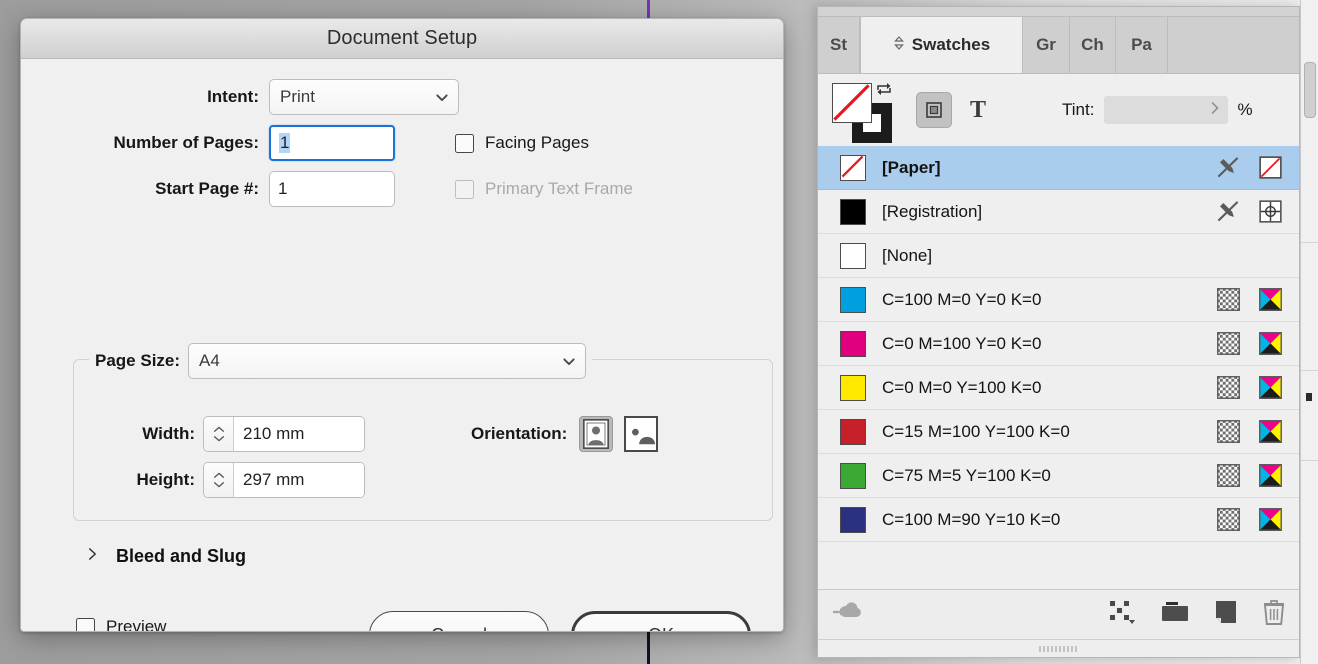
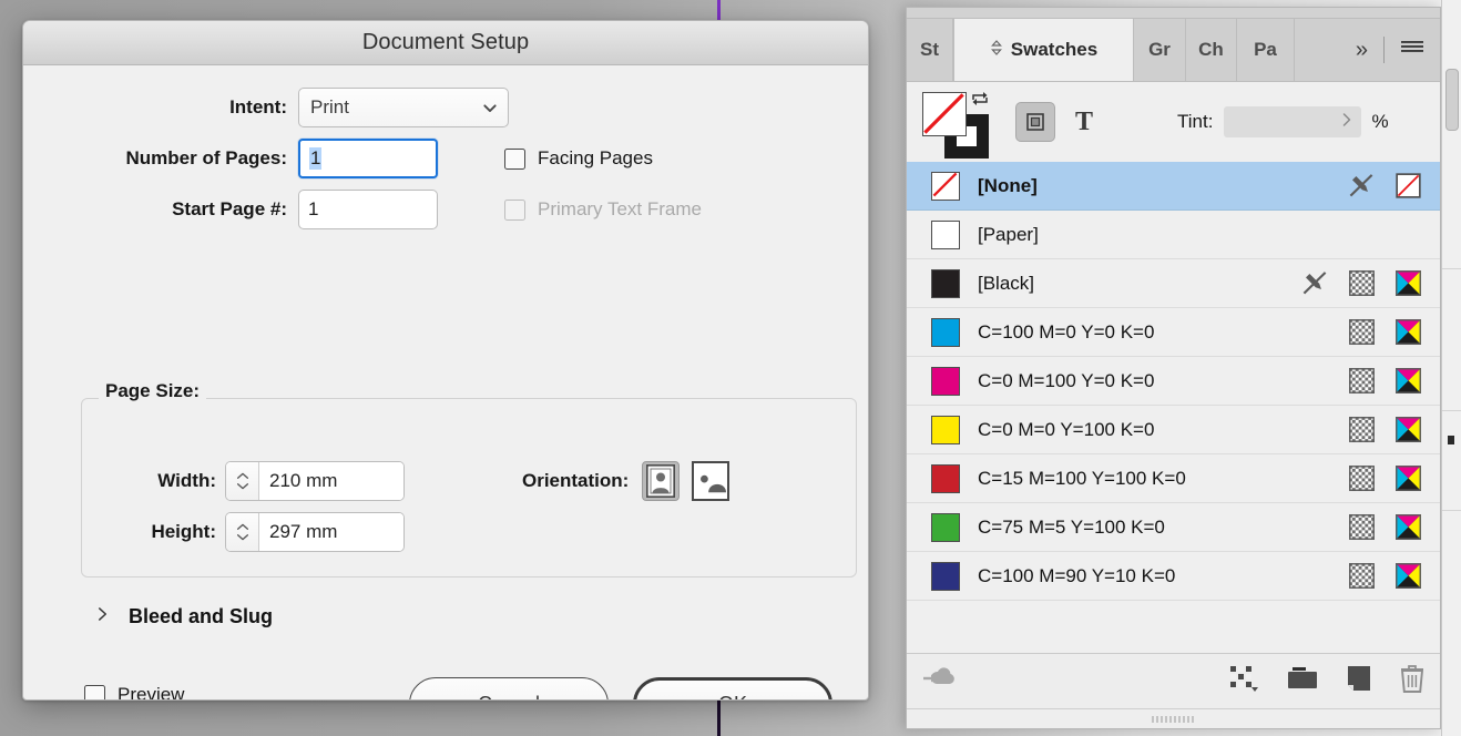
  Document Setup
  Intent:
  Print
  Number of Pages:
  1
  Facing Pages
  Start Page #:
  1
  Primary Text Frame
  Page Size:
- A4
  Width:
  210 mm
  Orientation:
  Height:
  297 mm
  Bleed and Slug
  Preview
  St
  Swatches
  Gr
  Ch
  Pa
+ »
  T
  Tint:
  %
- [Paper]
+ [None]
- [Registration]
- [None]
+ [Paper]
+ [Black]
  C=100 M=0 Y=0 K=0
  C=0 M=100 Y=0 K=0
  C=0 M=0 Y=100 K=0
  C=15 M=100 Y=100 K=0
  C=75 M=5 Y=100 K=0
  C=100 M=90 Y=10 K=0
